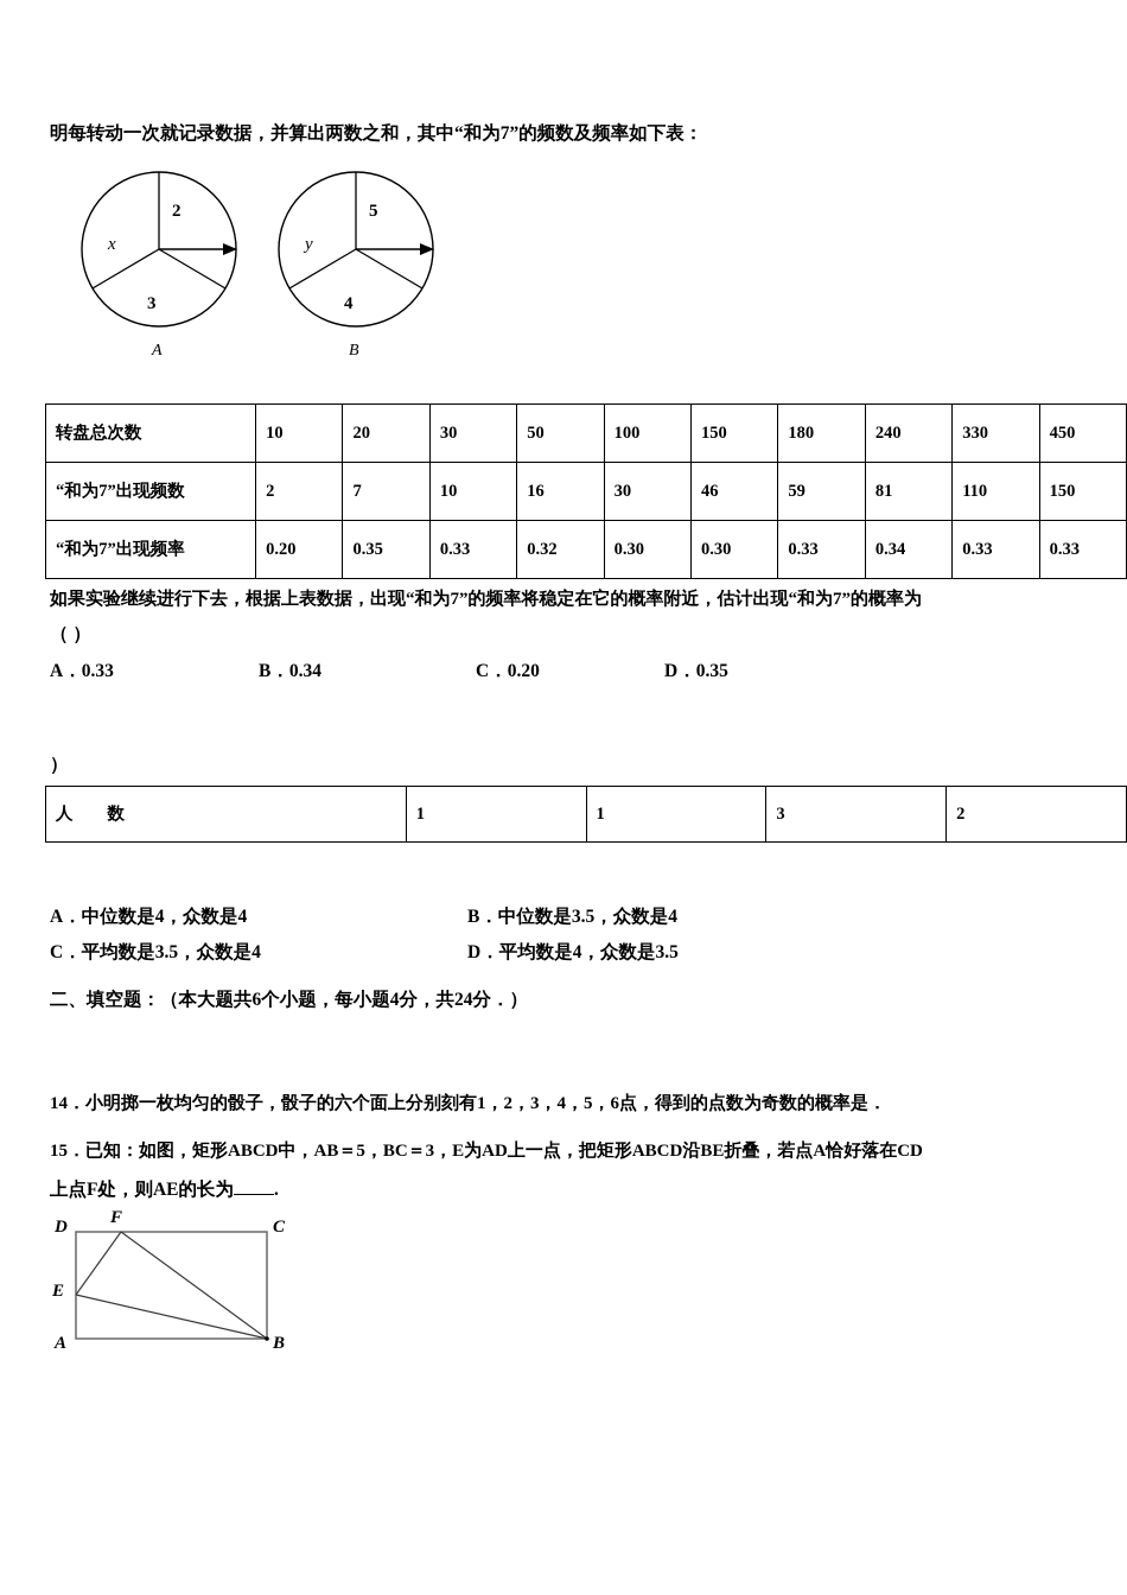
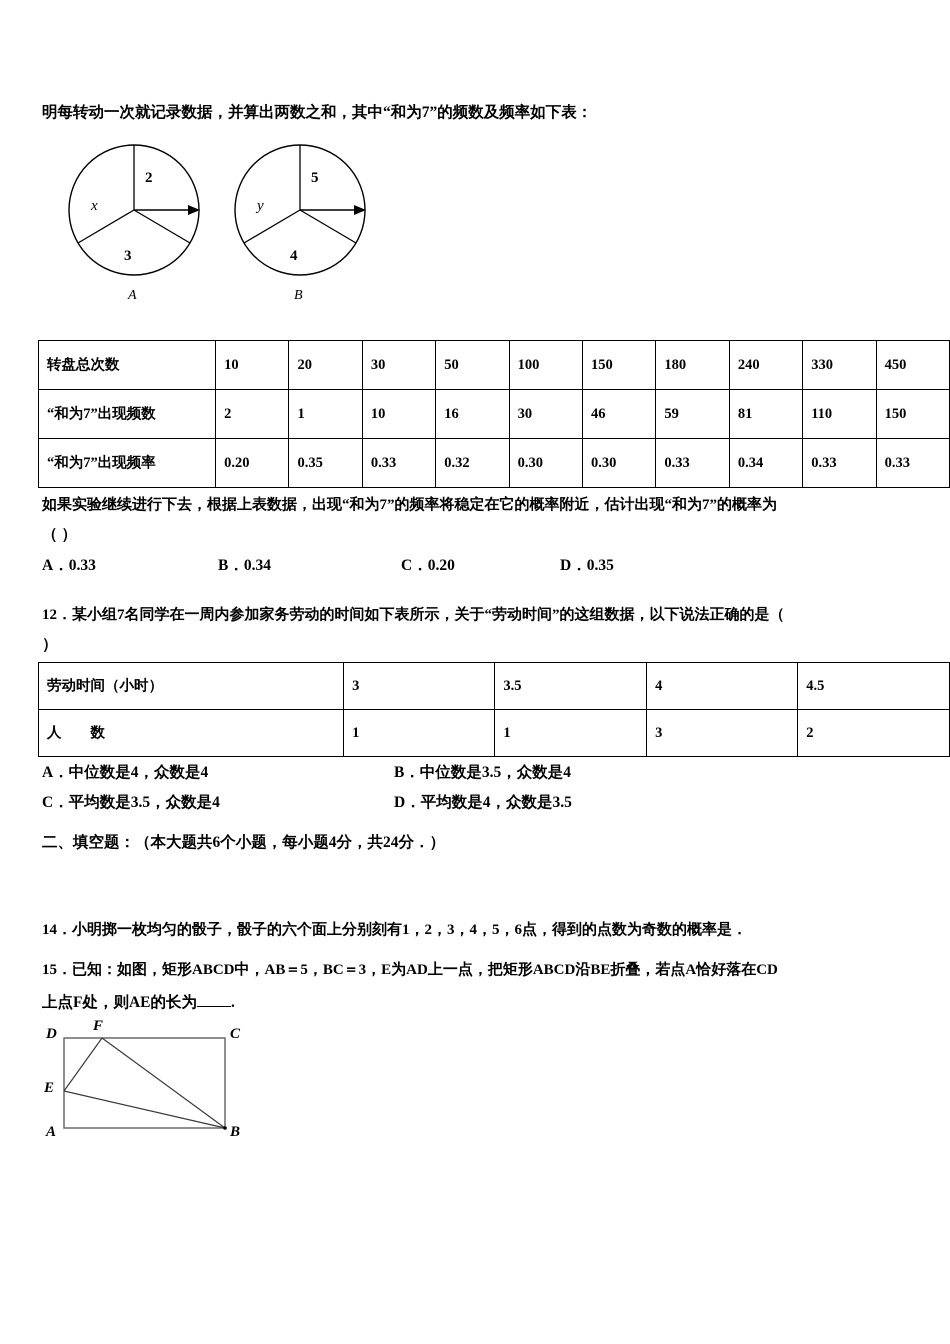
  明每转动一次就记录数据，并算出两数之和，其中“和为7”的频数及频率如下表：
  2
  x
  3
  A
  5
  y
  4
  B
  转盘总次数	10	20	30	50	100	150	180	240	330	450
- “和为7”出现频数	2	7	10	16	30	46	59	81	110	150
+ “和为7”出现频数	2	1	10	16	30	46	59	81	110	150
  “和为7”出现频率	0.20	0.35	0.33	0.32	0.30	0.30	0.33	0.34	0.33	0.33
  如果实验继续进行下去，根据上表数据，出现“和为7”的频率将稳定在它的概率附近，估计出现“和为7”的概率为
  （ ）
  A．0.33
  B．0.34
  C．0.20
  D．0.35
+ 12．某小组7名同学在一周内参加家务劳动的时间如下表所示，关于“劳动时间”的这组数据，以下说法正确的是（
  ）
+ 劳动时间（小时）	3	3.5	4	4.5
  人 数	1	1	3	2
  A．中位数是4，众数是4
  B．中位数是3.5，众数是4
  C．平均数是3.5，众数是4
  D．平均数是4，众数是3.5
  二、填空题：（本大题共6个小题，每小题4分，共24分．）
  14．小明掷一枚均匀的骰子，骰子的六个面上分别刻有1，2，3，4，5，6点，得到的点数为奇数的概率是．
  15．已知：如图，矩形ABCD中，AB＝5，BC＝3，E为AD上一点，把矩形ABCD沿BE折叠，若点A恰好落在CD
  上点F处，则AE的长为 .
  D
  F
  C
  E
  A
  B
